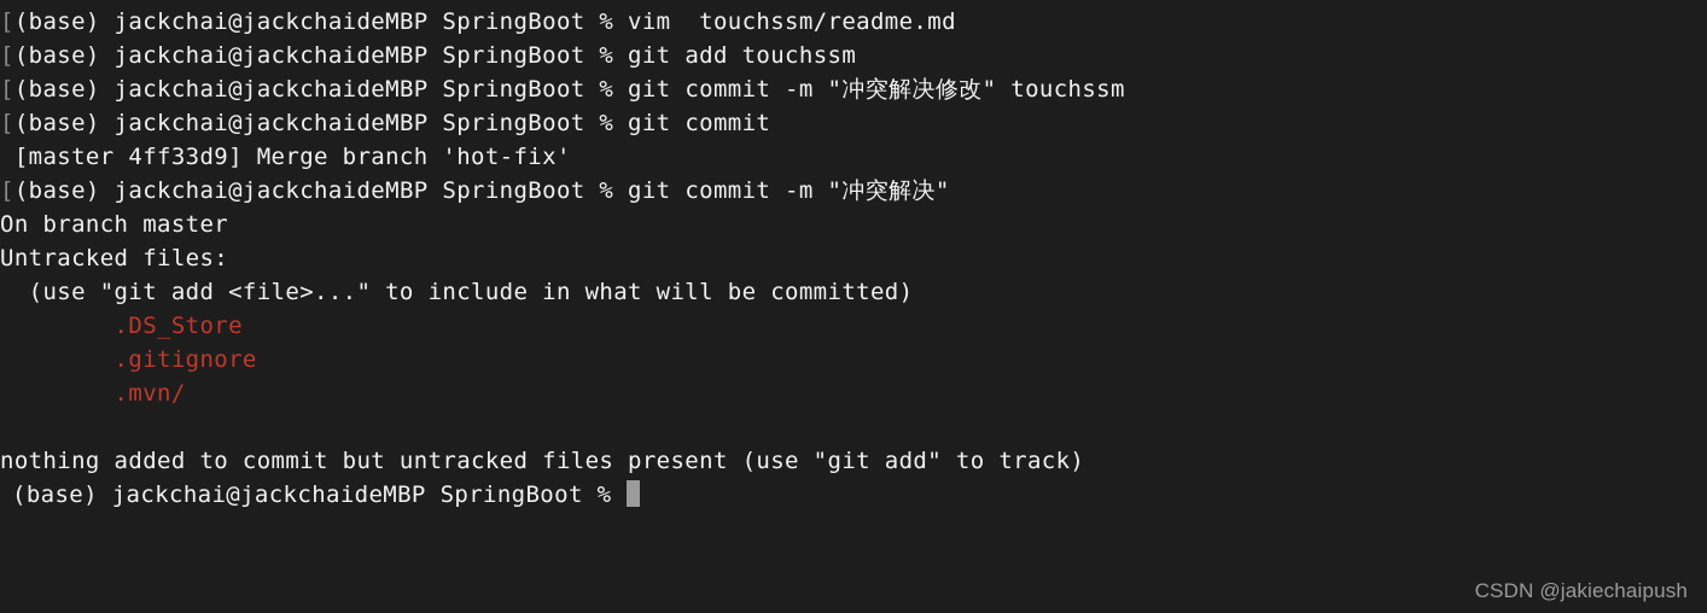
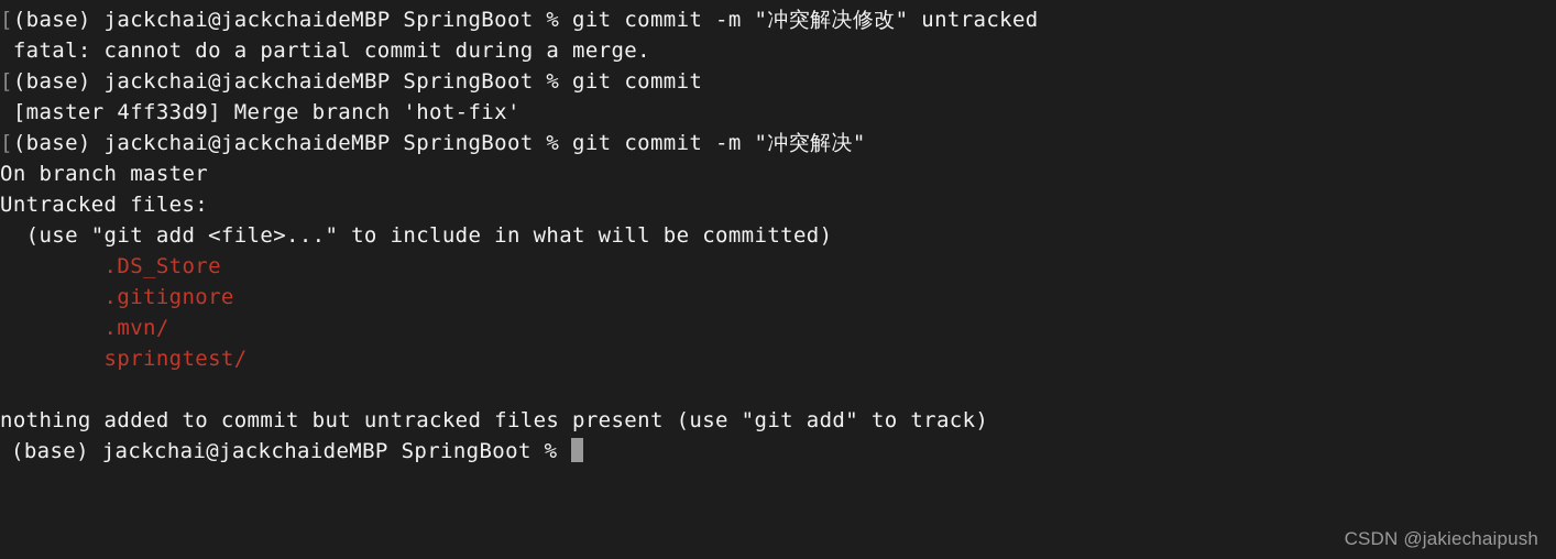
- [(base) jackchai@jackchaideMBP SpringBoot % vim touchssm/readme.md
- [(base) jackchai@jackchaideMBP SpringBoot % git add touchssm
- [(base) jackchai@jackchaideMBP SpringBoot % git commit -m "冲突解决修改" touchssm
+ [(base) jackchai@jackchaideMBP SpringBoot % git commit -m "冲突解决修改" untracked
+ fatal: cannot do a partial commit during a merge.
  [(base) jackchai@jackchaideMBP SpringBoot % git commit
  [master 4ff33d9] Merge branch 'hot-fix'
  [(base) jackchai@jackchaideMBP SpringBoot % git commit -m "冲突解决"
  On branch master
  Untracked files:
  (use "git add <file>..." to include in what will be committed)
  .DS_Store
  .gitignore
  .mvn/
+ springtest/
  nothing added to commit but untracked files present (use "git add" to track)
  (base) jackchai@jackchaideMBP SpringBoot %
  CSDN @jakiechaipush
